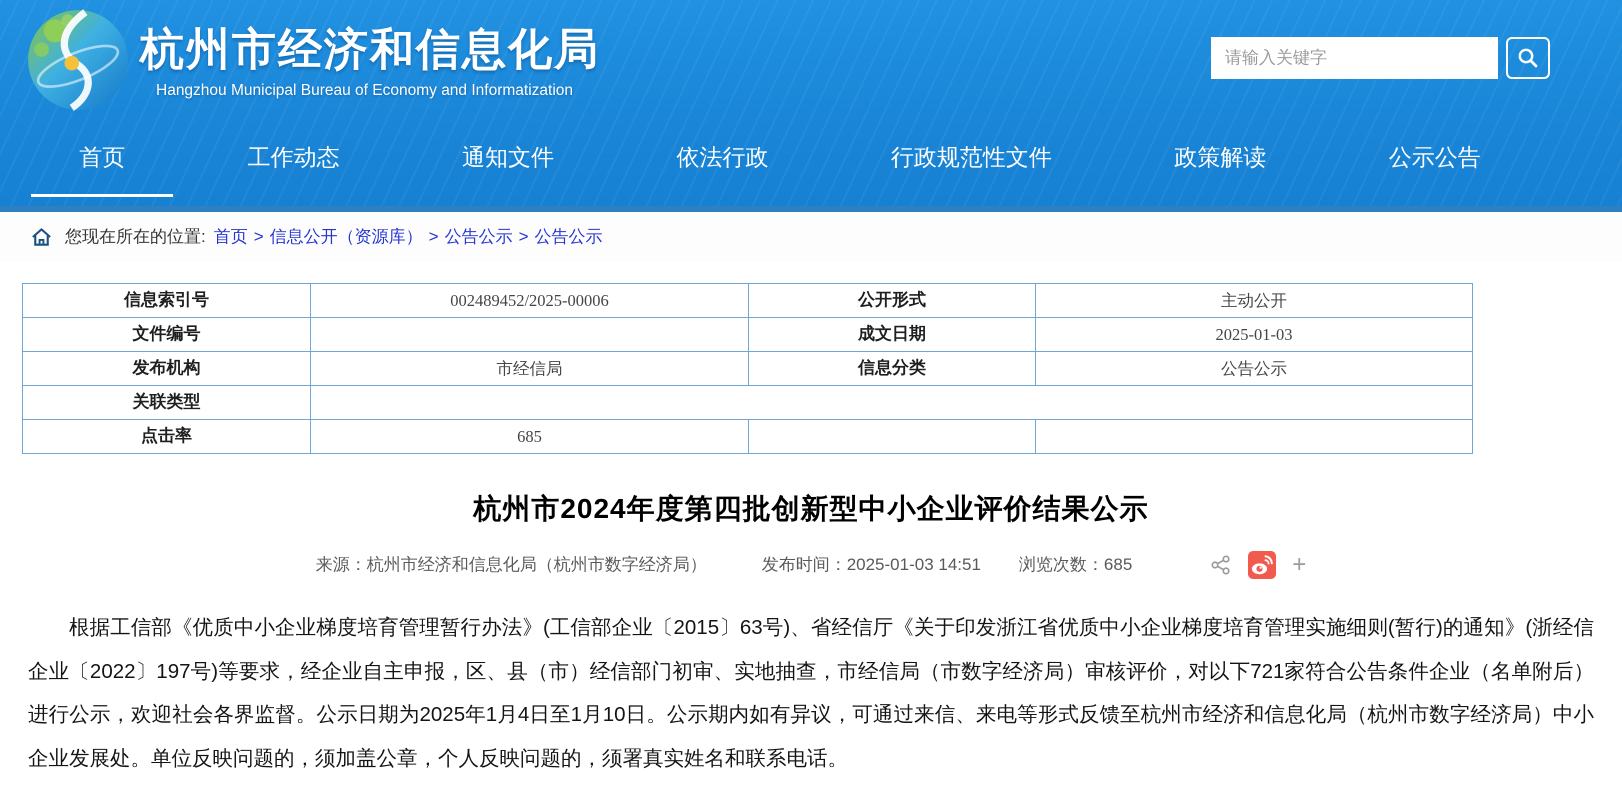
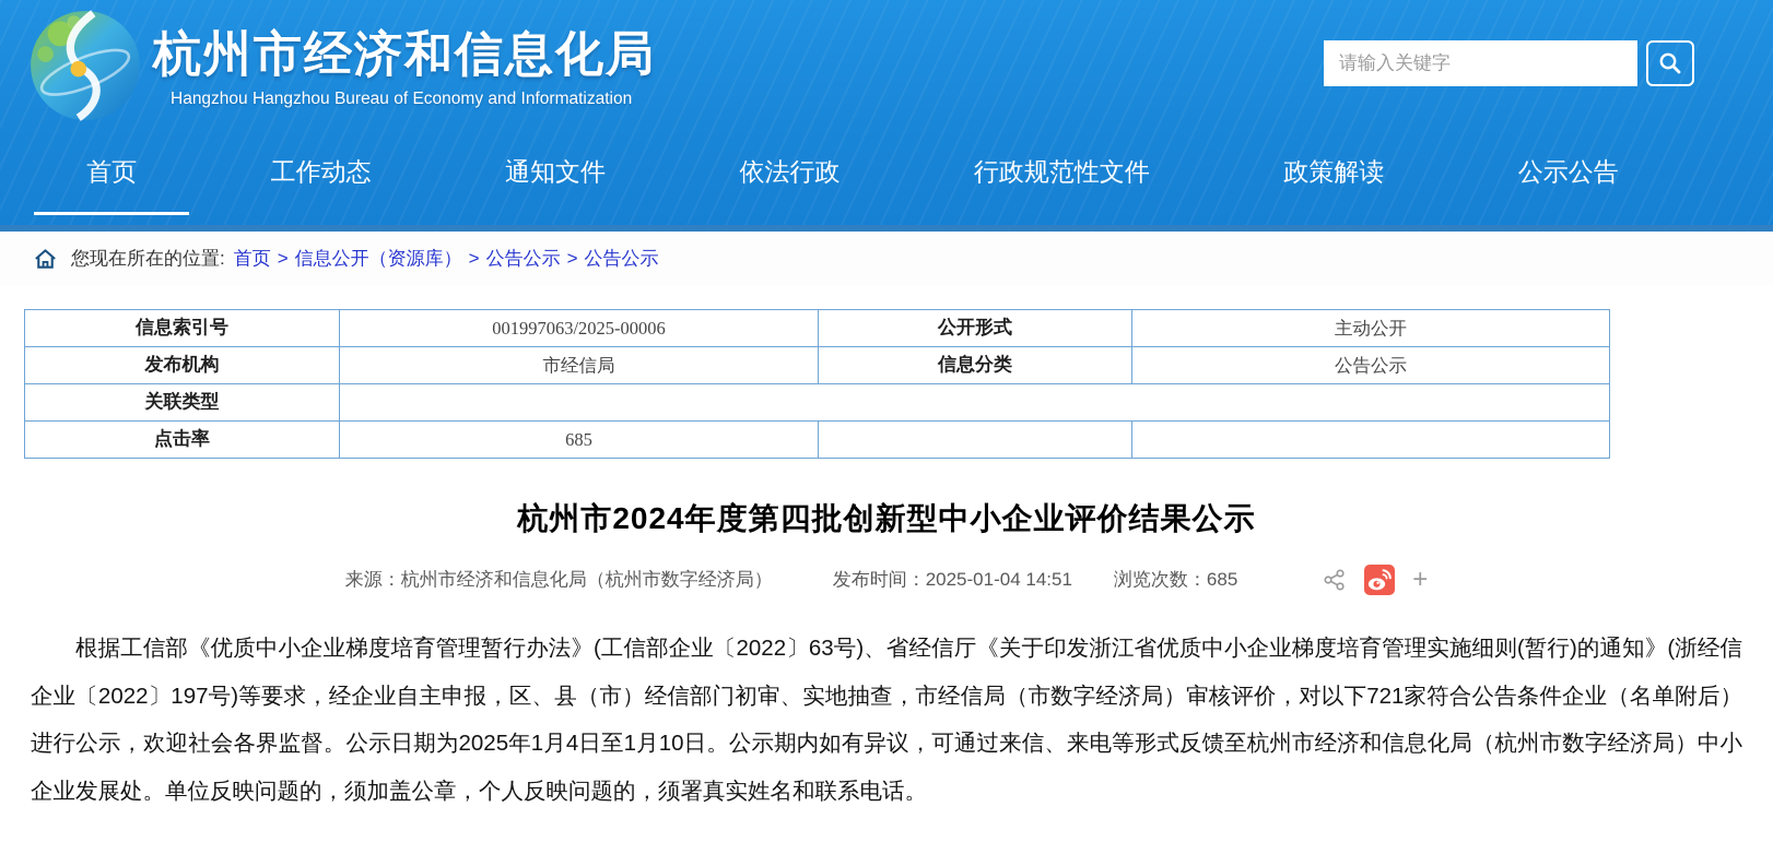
  杭州市经济和信息化局
- Hangzhou Municipal Bureau of Economy and Informatization
+ Hangzhou Hangzhou Bureau of Economy and Informatization
  请输入关键字
  首页
  工作动态
  通知文件
  依法行政
  行政规范性文件
  政策解读
  公示公告
  您现在所在的位置:
  首页
  >
  信息公开（资源库）
  >
  公告公示
  >
  公告公示
- 信息索引号	002489452/2025-00006	公开形式	主动公开
+ 信息索引号	001997063/2025-00006	公开形式	主动公开
- 文件编号		成文日期	2025-01-03
  发布机构	市经信局	信息分类	公告公示
  关联类型
  点击率	685
  杭州市2024年度第四批创新型中小企业评价结果公示
  来源：
  杭州市经济和信息化局（杭州市数字经济局）
  发布时间：
- 2025-01-03 14:51
+ 2025-01-04 14:51
  浏览次数：
  685
  +
- 根据工信部《优质中小企业梯度培育管理暂行办法》(工信部企业〔2015〕63号)、省经信厅《关于印发浙江省优质中小企业梯度培育管理实施细则(暂行)的通知》(浙经信企业〔2022〕197号)等要求，经企业自主申报，区、县（市）经信部门初审、实地抽查，市经信局（市数字经济局）审核评价，对以下721家符合公告条件企业（名单附后）进行公示，欢迎社会各界监督。公示日期为2025年1月4日至1月10日。公示期内如有异议，可通过来信、来电等形式反馈至杭州市经济和信息化局（杭州市数字经济局）中小企业发展处。单位反映问题的，须加盖公章，个人反映问题的，须署真实姓名和联系电话。
+ 根据工信部《优质中小企业梯度培育管理暂行办法》(工信部企业〔2022〕63号)、省经信厅《关于印发浙江省优质中小企业梯度培育管理实施细则(暂行)的通知》(浙经信企业〔2022〕197号)等要求，经企业自主申报，区、县（市）经信部门初审、实地抽查，市经信局（市数字经济局）审核评价，对以下721家符合公告条件企业（名单附后）进行公示，欢迎社会各界监督。公示日期为2025年1月4日至1月10日。公示期内如有异议，可通过来信、来电等形式反馈至杭州市经济和信息化局（杭州市数字经济局）中小企业发展处。单位反映问题的，须加盖公章，个人反映问题的，须署真实姓名和联系电话。
